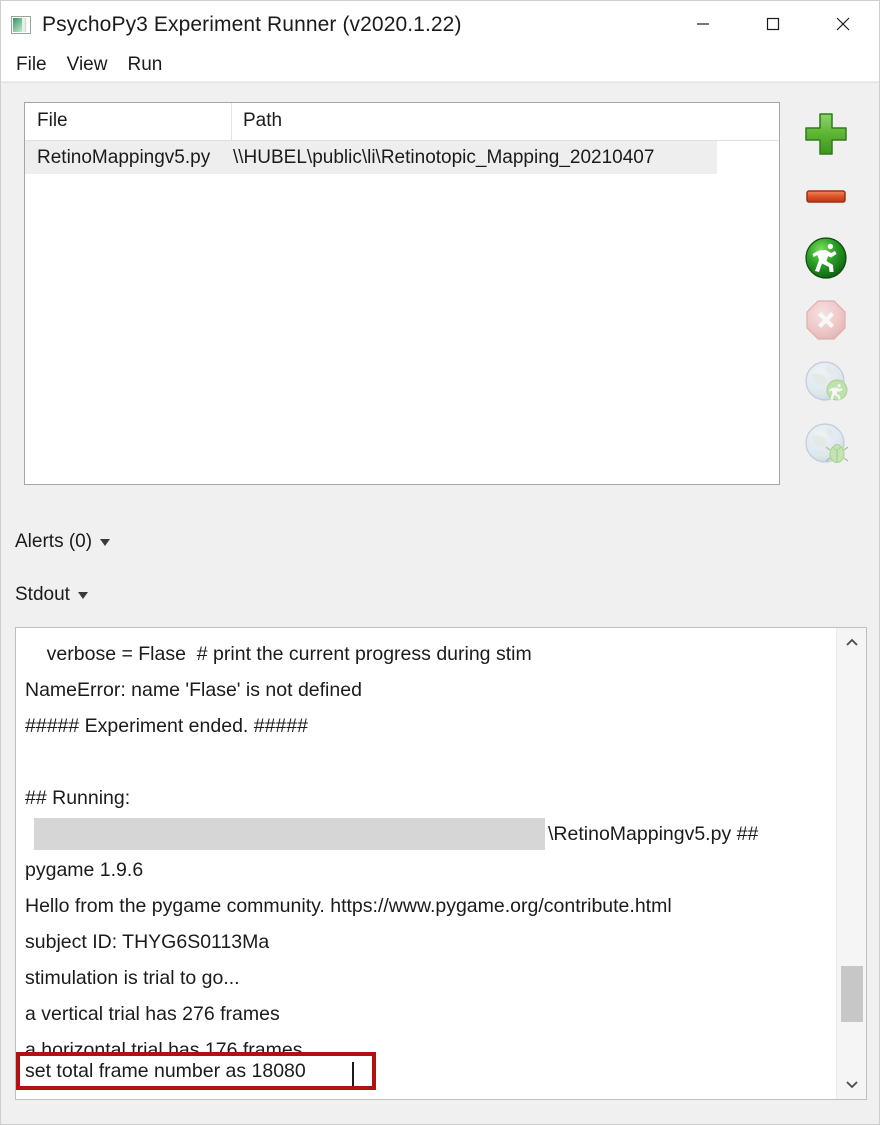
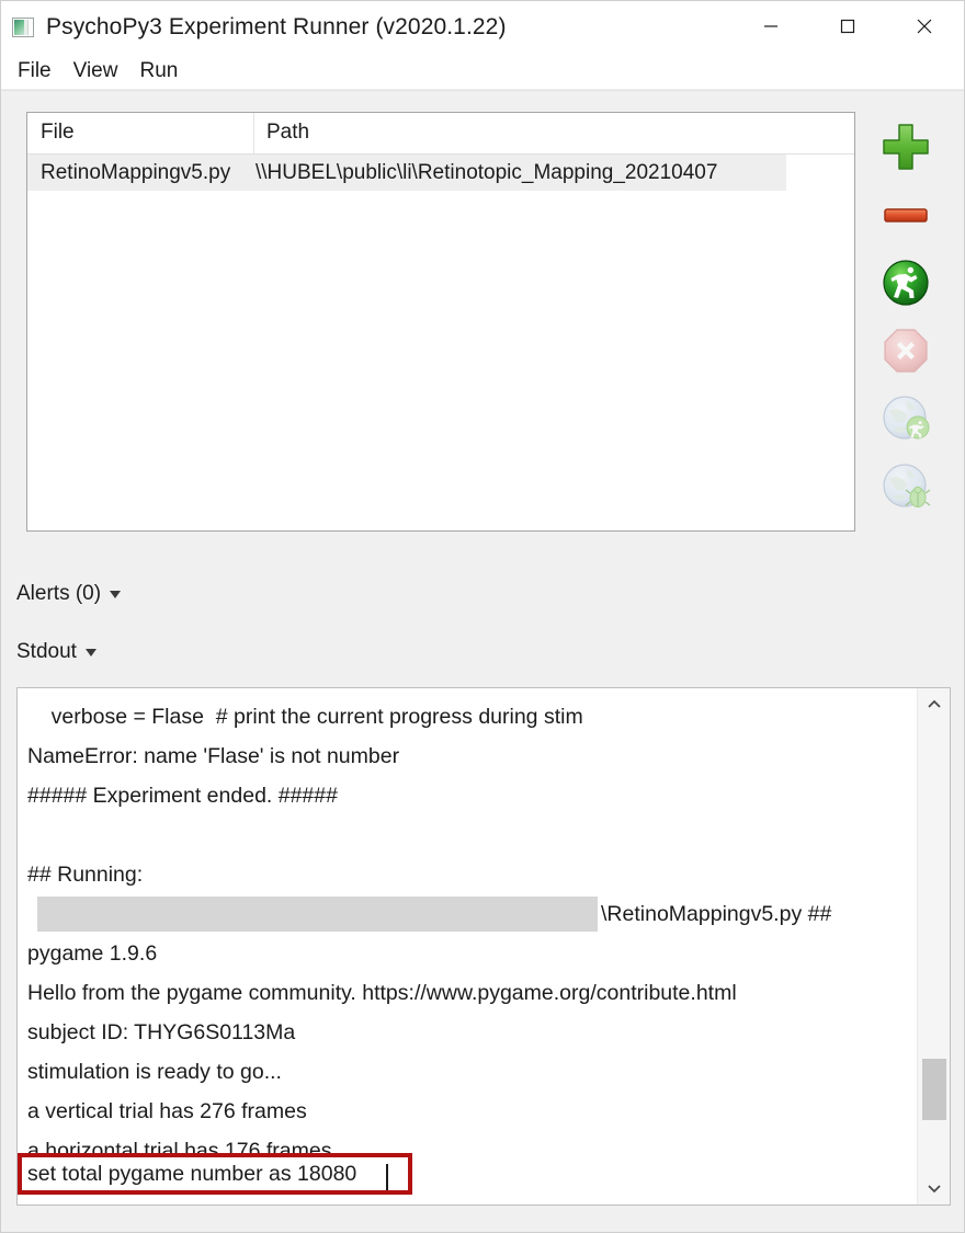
  PsychoPy3 Experiment Runner (v2020.1.22)
  File
  View
  Run
  File
  Path
  RetinoMappingv5.py
  \\HUBEL\public\li\Retinotopic_Mapping_20210407
  Alerts (0)
  Stdout
  verbose = Flase # print the current progress during stim
- NameError: name 'Flase' is not defined
+ NameError: name 'Flase' is not number
  ##### Experiment ended. #####
  ## Running:
  \RetinoMappingv5.py ##
  pygame 1.9.6
  Hello from the pygame community. https://www.pygame.org/contribute.html
  subject ID: THYG6S0113Ma
- stimulation is trial to go...
+ stimulation is ready to go...
  a vertical trial has 276 frames
  a horizontal trial has 176 frames
- set total frame number as 18080
+ set total pygame number as 18080
